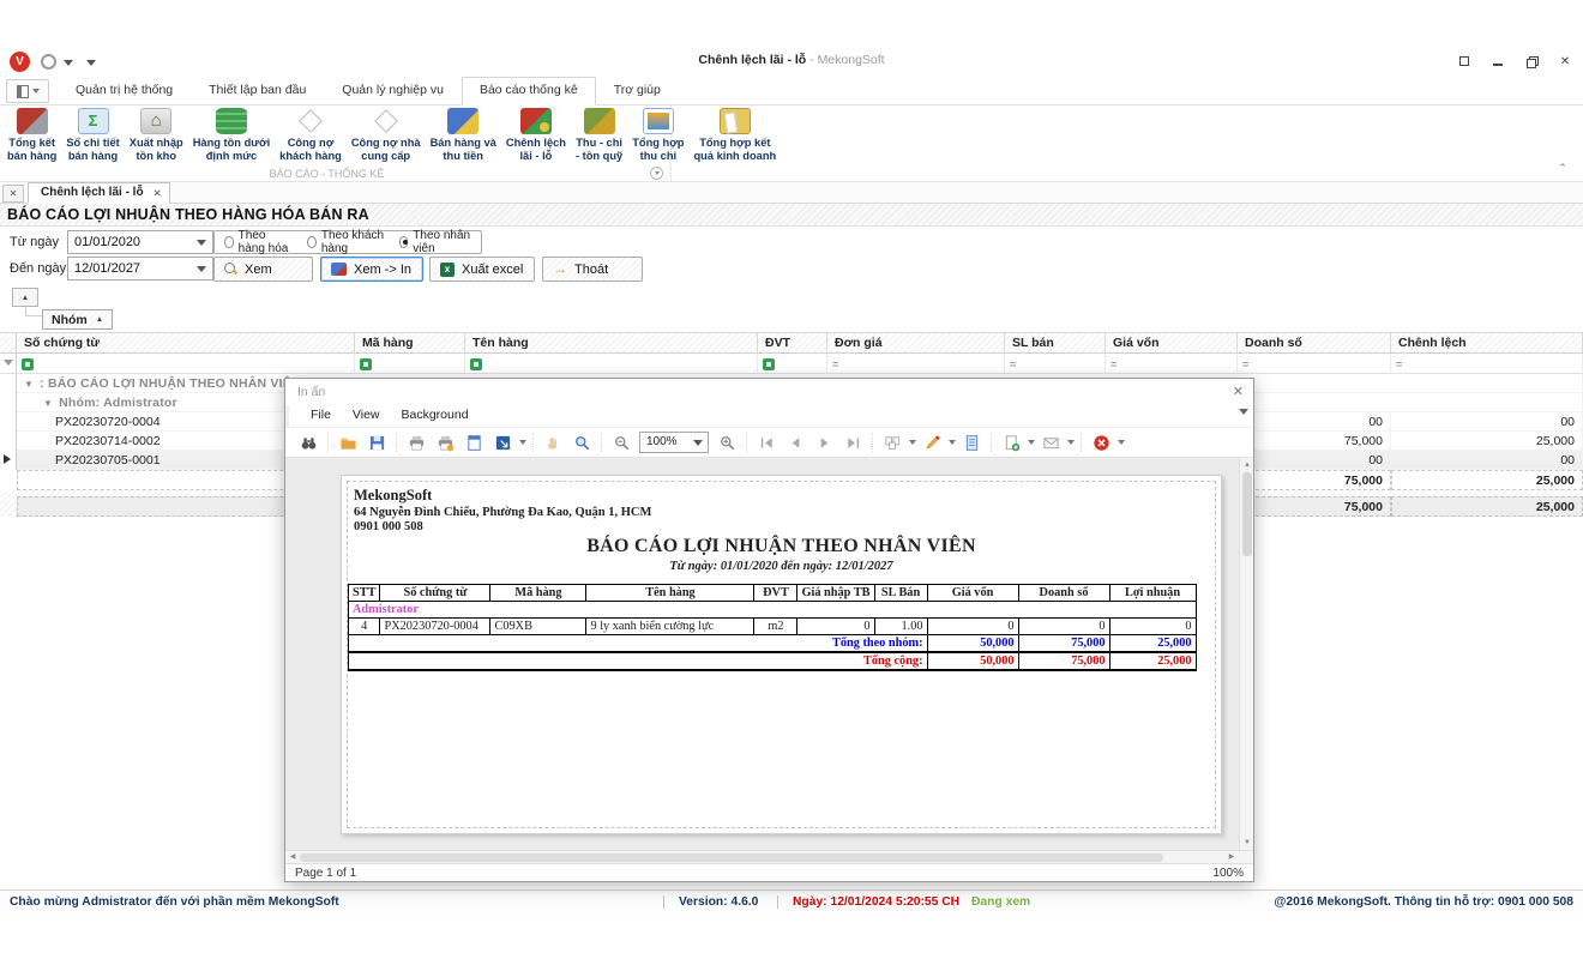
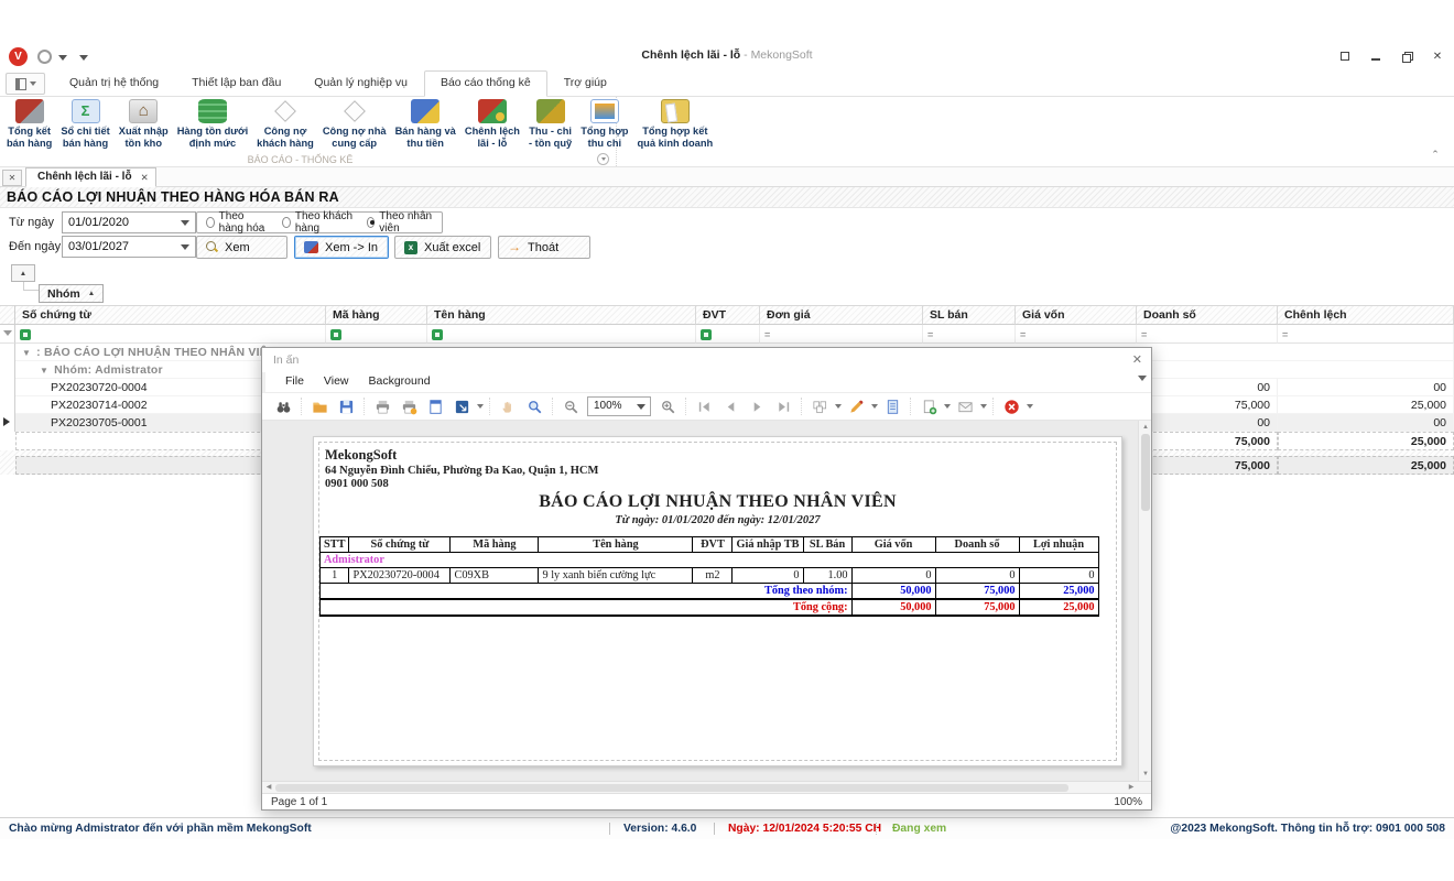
  Chênh lệch lãi - lỗ - MekongSoft
  ✕
  Quản trị hệ thống
  Thiết lập ban đầu
  Quản lý nghiệp vụ
  Báo cáo thống kê
  Trợ giúp
  Tổng kết
  bán hàng
  Sổ chi tiết
  bán hàng
  Xuất nhập
  tồn kho
  Hàng tồn dưới
  định mức
  Công nợ
  khách hàng
  Công nợ nhà
  cung cấp
  Bán hàng và
  thu tiền
  Chênh lệch
  lãi - lỗ
  Thu - chi
  - tồn quỹ
  Tổng hợp
  thu chi
  Tổng hợp kết
  quả kinh doanh
  BÁO CÁO - THỐNG KÊ
  ⌃
  ✕
  Chênh lệch lãi - lỗ
  ✕
  BÁO CÁO LỢI NHUẬN THEO HÀNG HÓA BÁN RA
  Từ ngày
  01/01/2020
  Theo hàng hóa
  Theo khách hàng
  Theo nhân viên
  Đến ngày
- 12/01/2027
+ 03/01/2027
  Xem
  Xem -> In
  Xuất excel
  Thoát
  Nhóm
  Số chứng từ
  Mã hàng
  Tên hàng
  ĐVT
  Đơn giá
  SL bán
  Giá vốn
  Doanh số
  Chênh lệch
  =
  =
  =
  =
  =
  ▼ : BÁO CÁO LỢI NHUẬN THEO NHÂN VI
  ▼ Nhóm: Admistrator
  PX20230720-0004
  00
  00
  PX20230714-0002
  75,000
  25,000
  PX20230705-0001
  00
  00
  75,000
  25,000
  75,000
  25,000
  In ấn
  ✕
  File
  View
  Background
  100%
  MekongSoft
  64 Nguyễn Đình Chiểu, Phường Đa Kao, Quận 1, HCM
  0901 000 508
  BÁO CÁO LỢI NHUẬN THEO NHÂN VIÊN
  Từ ngày: 01/01/2020 đến ngày: 12/01/2027
  STT	Số chứng từ	Mã hàng	Tên hàng	ĐVT	Giá nhập TB	SL Bán	Giá vốn	Doanh số	Lợi nhuận
  Admistrator
- 4	PX20230720-0004	C09XB	9 ly xanh biển cường lực	m2	0	1.00	0	0	0
+ 1	PX20230720-0004	C09XB	9 ly xanh biển cường lực	m2	0	1.00	0	0	0
  Tổng theo nhóm:	50,000	75,000	25,000
  Tổng cộng:	50,000	75,000	25,000
  Page 1 of 1
  100%
  Chào mừng Admistrator đến với phần mềm MekongSoft
  Version: 4.6.0
  Ngày: 12/01/2024 5:20:55 CH
  Đang xem
- @2016 MekongSoft. Thông tin hỗ trợ: 0901 000 508
+ @2023 MekongSoft. Thông tin hỗ trợ: 0901 000 508
